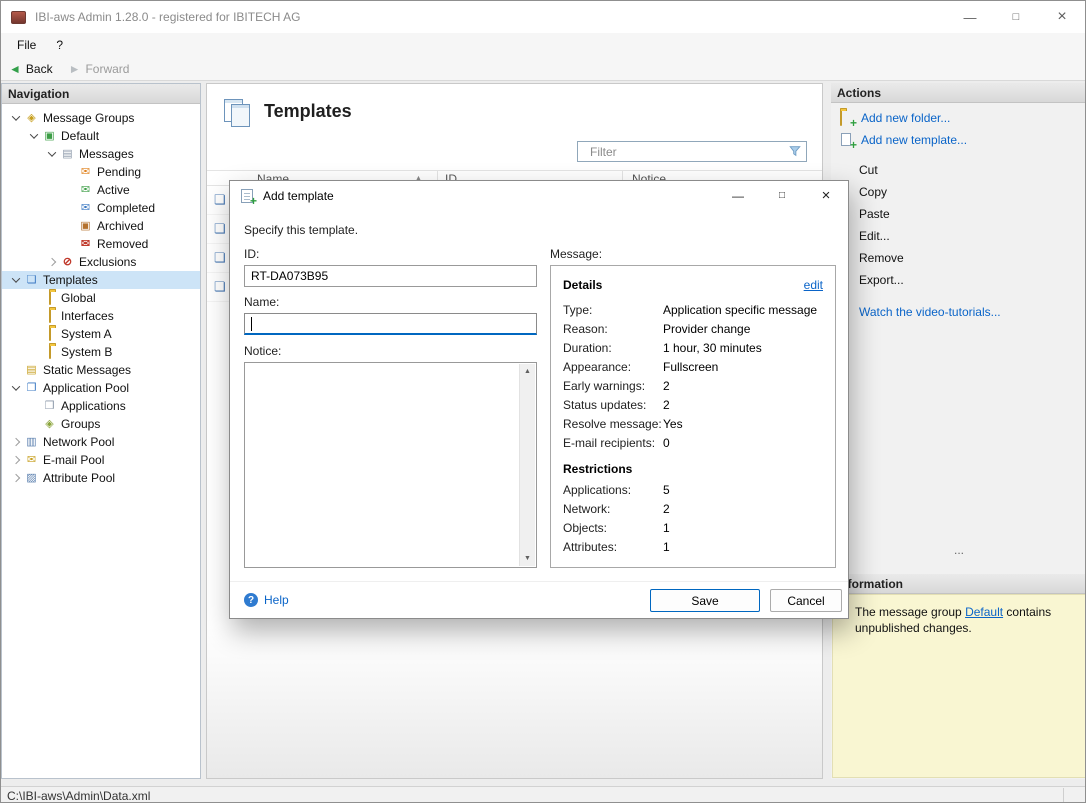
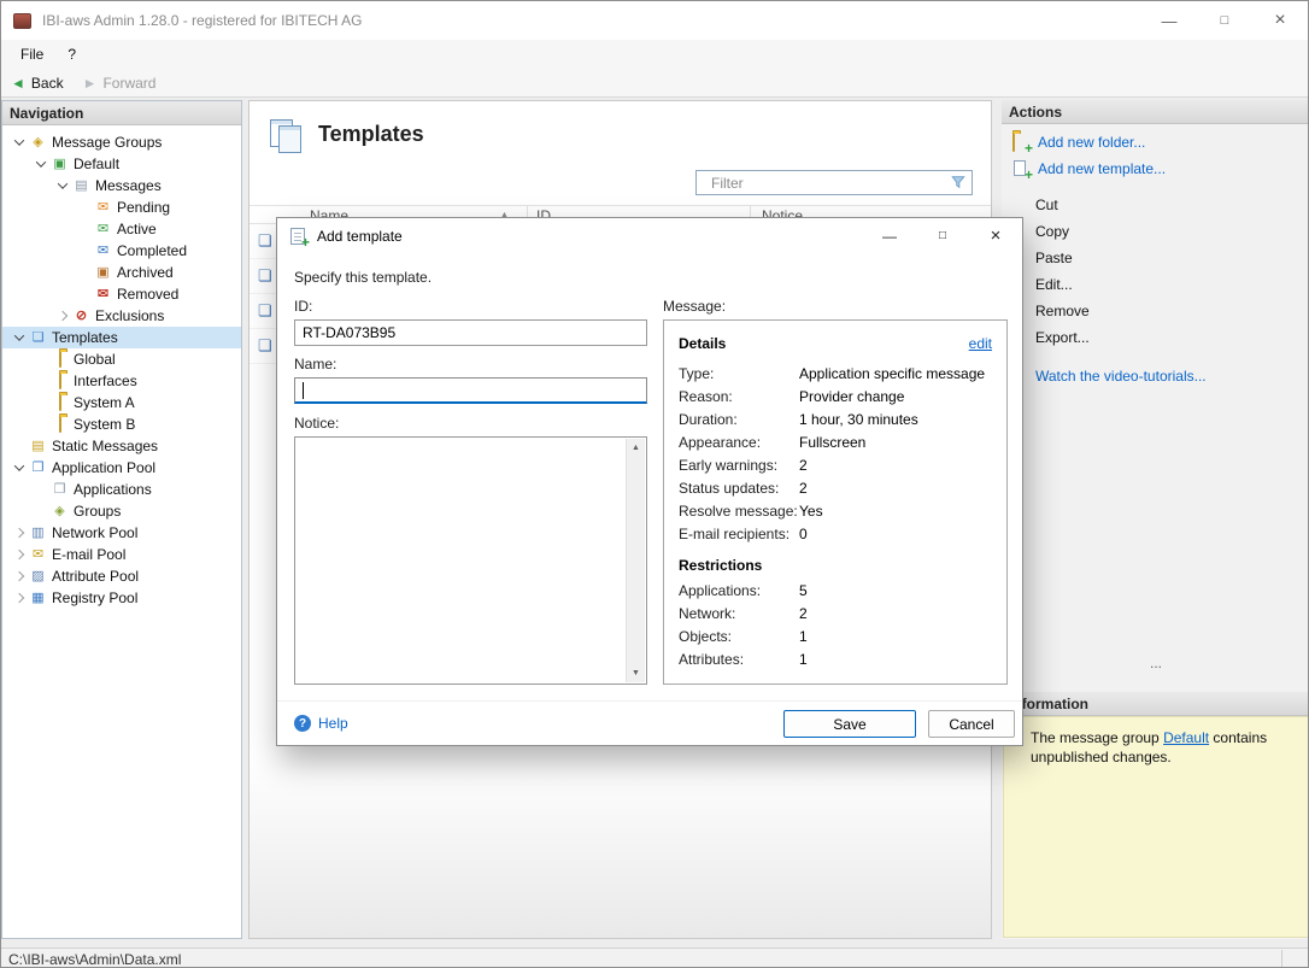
  IBI-aws Admin 1.28.0 - registered for IBITECH AG
  —
  □
  ×
  File
  ?
  ◄
  Back
  ►
  Forward
  Navigation
  ◈
  Message Groups
  ▣
  Default
  ▤
  Messages
  ✉
  Pending
  ✉
  Active
  ✉
  Completed
  ▣
  Archived
  ✉
  Removed
  ⊘
  Exclusions
  ❏
  Templates
  Global
  Interfaces
  System A
  System B
  ▤
  Static Messages
  ❐
  Application Pool
  ❒
  Applications
  ◈
  Groups
  ▥
  Network Pool
  ✉
  E-mail Pool
  ▨
  Attribute Pool
+ ▦
+ Registry Pool
  Templates
  Filter
  Name
  ID
  Notice
  ❏
  ❏
  ❏
  ❏
  Actions
  Add new folder...
  Add new template...
  Cut
  Copy
  Paste
  Edit...
  Remove
  Export...
  Watch the video-tutorials...
  ...
  formation
  The message group Default contains unpublished changes.
  C:\IBI-aws\Admin\Data.xml
  Add template
  —
  □
  ×
  Specify this template.
  ID:
  RT-DA073B95
  Name:
  Notice:
  Message:
  Details
  edit
  Type:
  Application specific message
  Reason:
  Provider change
  Duration:
  1 hour, 30 minutes
  Appearance:
  Fullscreen
  Early warnings:
  2
  Status updates:
  2
  Resolve message:
  Yes
  E-mail recipients:
  0
  Restrictions
  Applications:
  5
  Network:
  2
  Objects:
  1
  Attributes:
  1
  ?
  Help
  Save
  Cancel
